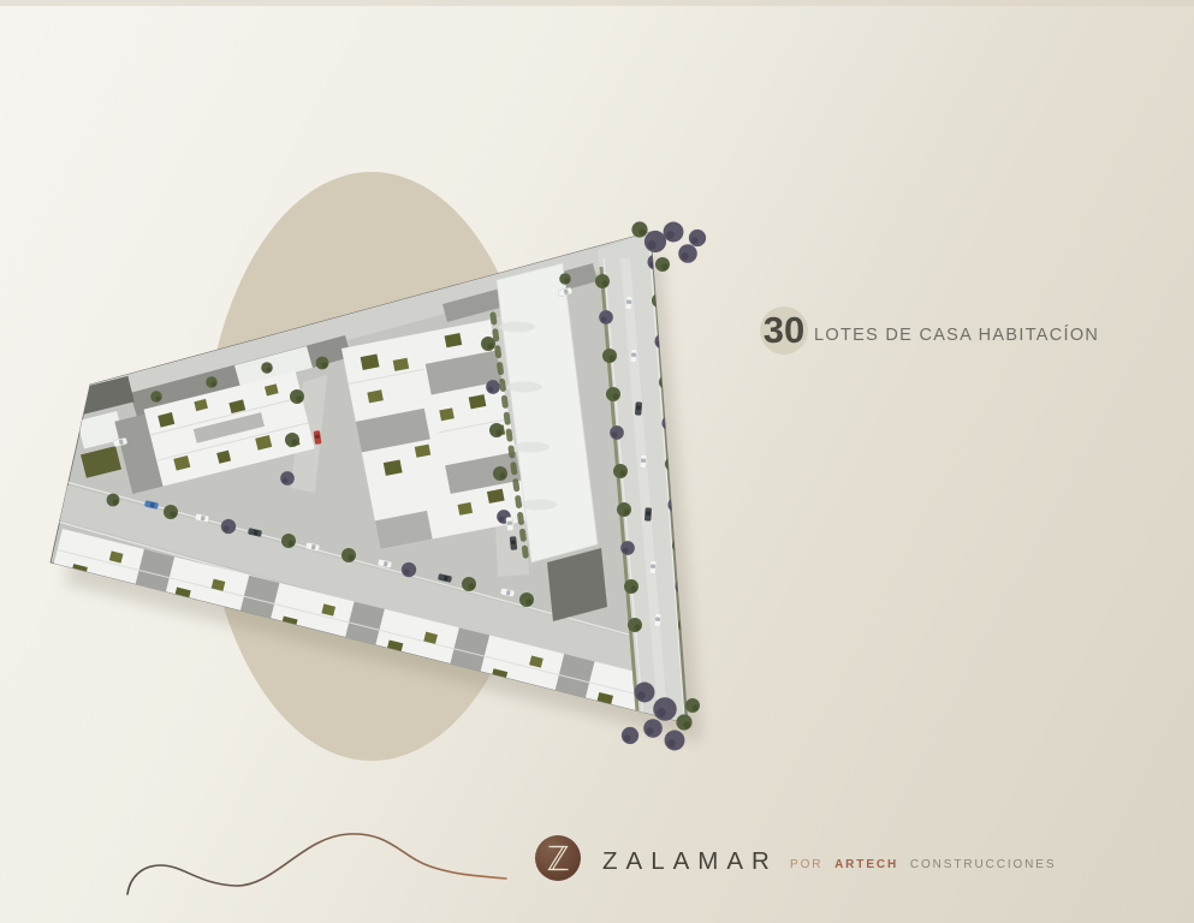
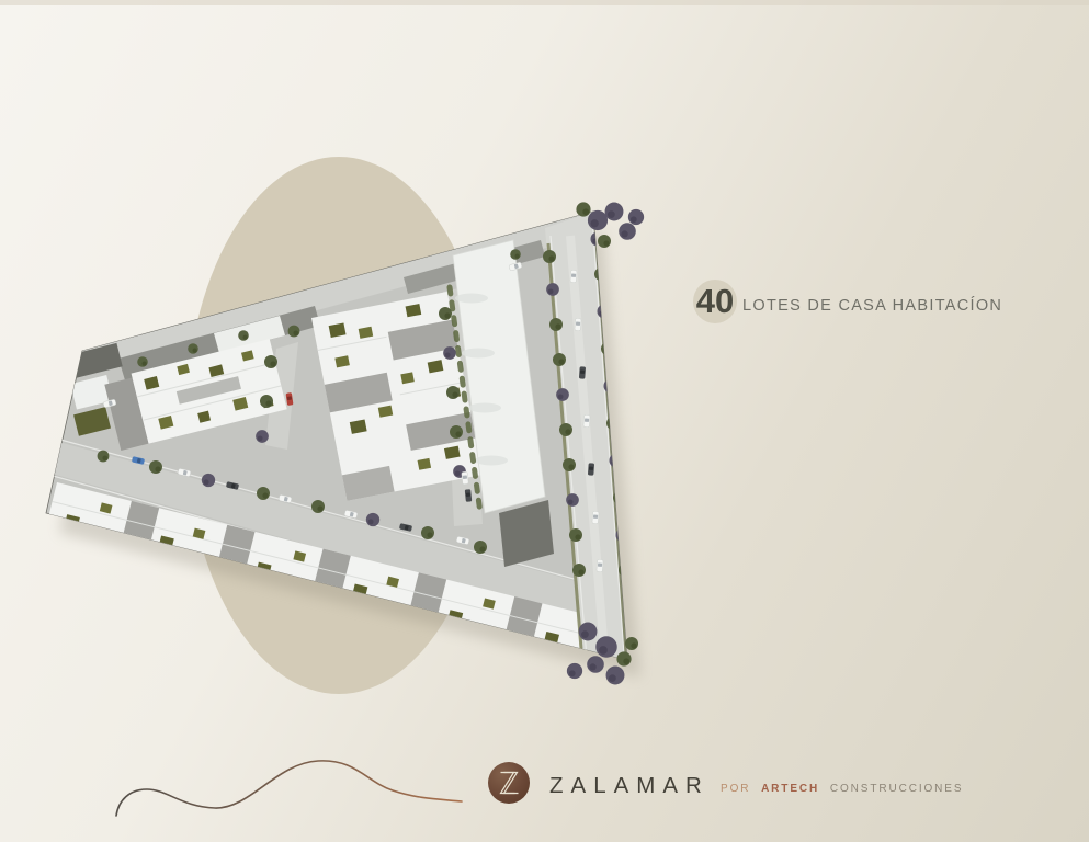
- 30
+ 40
  LOTES DE CASA HABITACÍON
  ZALAMAR
  POR ARTECH CONSTRUCCIONES
